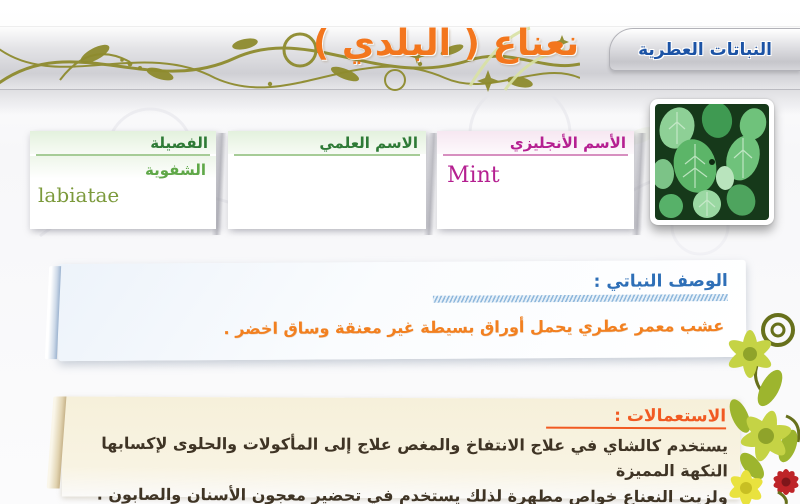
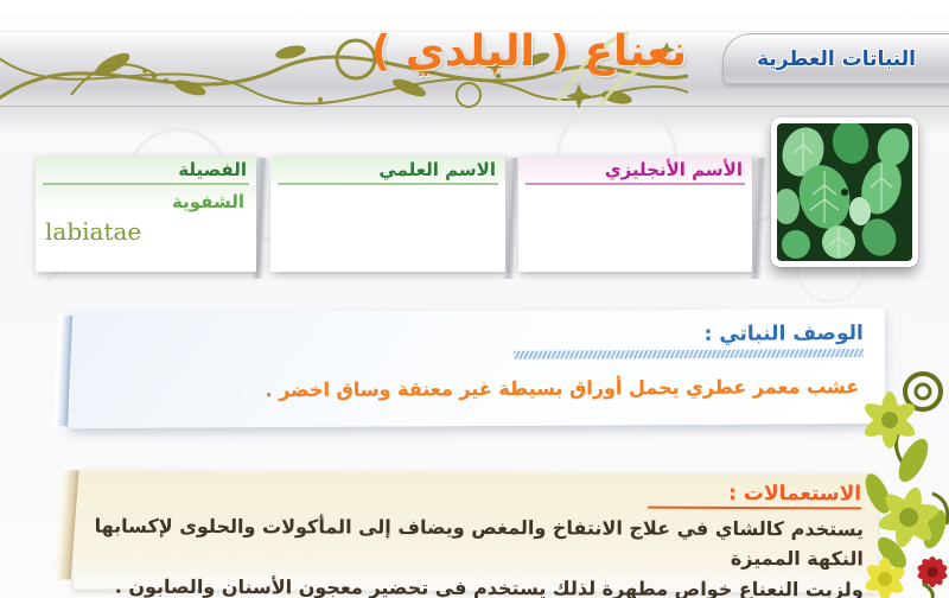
  نعناع ( البلدي )
  النباتات العطرية
  الفصيلة
  الشفوية
  labiatae
  الاسم العلمي
  الأسم الأنجليزي
- Mint
  الوصف النباتي :
  عشب معمر عطري يحمل أوراق بسيطة غير معنقة وساق اخضر .
  الاستعمالات :
- يستخدم كالشاي في علاج الانتفاخ والمغص علاج إلى المأكولات والحلوى لإكسابها النكهة المميزة
+ يستخدم كالشاي في علاج الانتفاخ والمغص ويضاف إلى المأكولات والحلوى لإكسابها النكهة المميزة
  ولزيت النعناع خواص مطهرة لذلك يستخدم في تحضير معجون الأسنان والصابون .
